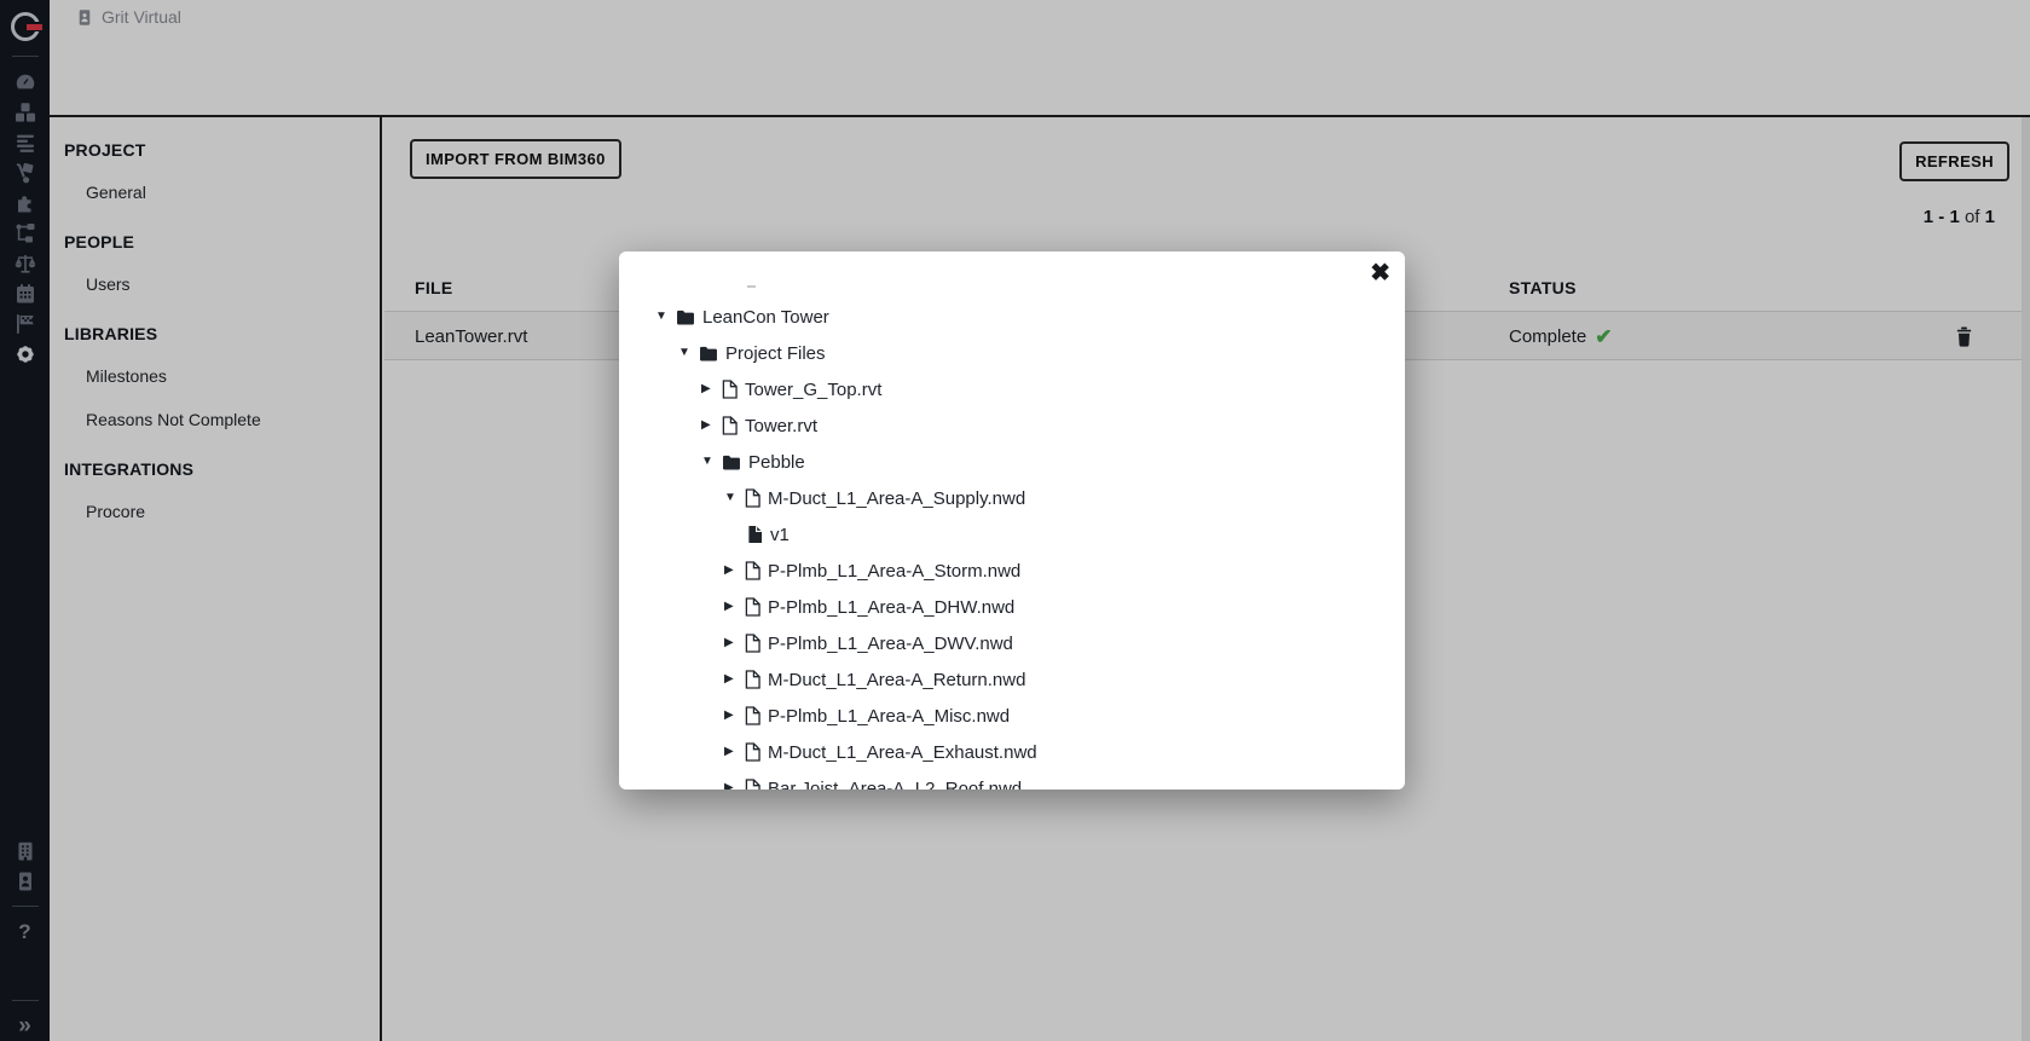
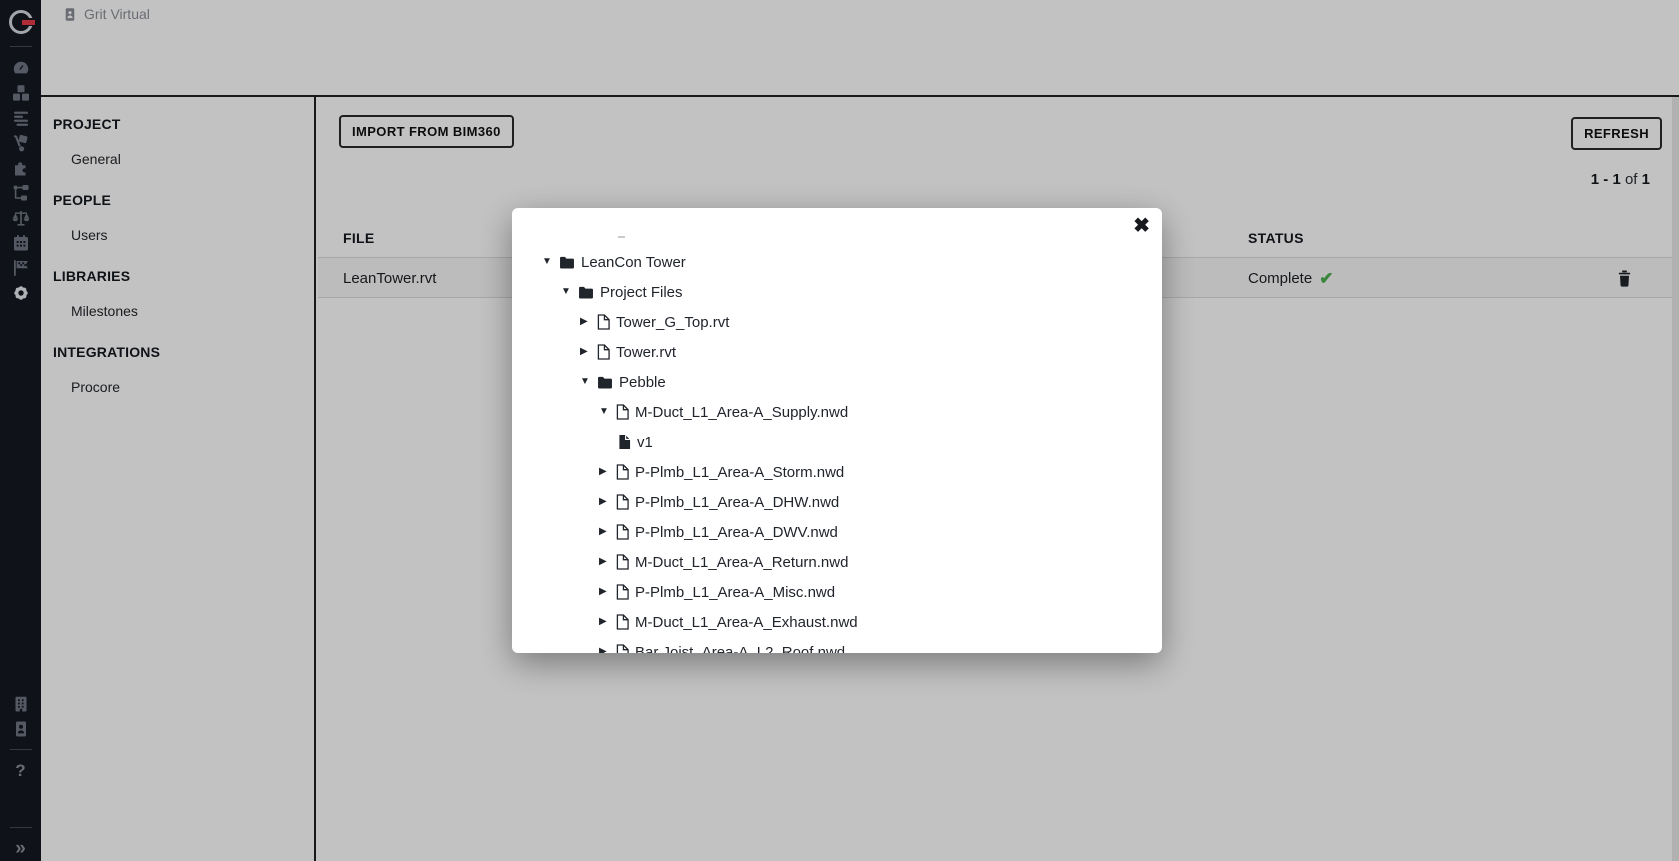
  ?
  »
  Grit Virtual
  PROJECT
  General
  PEOPLE
  Users
  LIBRARIES
  Milestones
- Reasons Not Complete
  INTEGRATIONS
  Procore
  IMPORT FROM BIM360
  REFRESH
  1 - 1 of 1
  FILE
  STATUS
  LeanTower.rvt
  Complete
  ✔
  ✖
  ▼
  LeanCon Tower
  ▼
  Project Files
  ▶
  Tower_G_Top.rvt
  ▶
  Tower.rvt
  ▼
  Pebble
  ▼
  M-Duct_L1_Area-A_Supply.nwd
  v1
  ▶
  P-Plmb_L1_Area-A_Storm.nwd
  ▶
  P-Plmb_L1_Area-A_DHW.nwd
  ▶
  P-Plmb_L1_Area-A_DWV.nwd
  ▶
  M-Duct_L1_Area-A_Return.nwd
  ▶
  P-Plmb_L1_Area-A_Misc.nwd
  ▶
  M-Duct_L1_Area-A_Exhaust.nwd
  ▶
  Bar Joist_Area-A_L2_Roof.nwd
